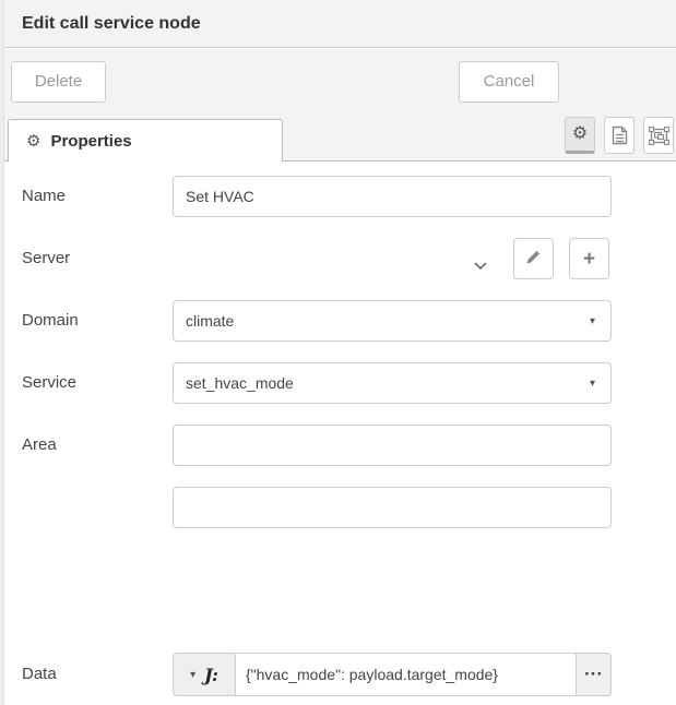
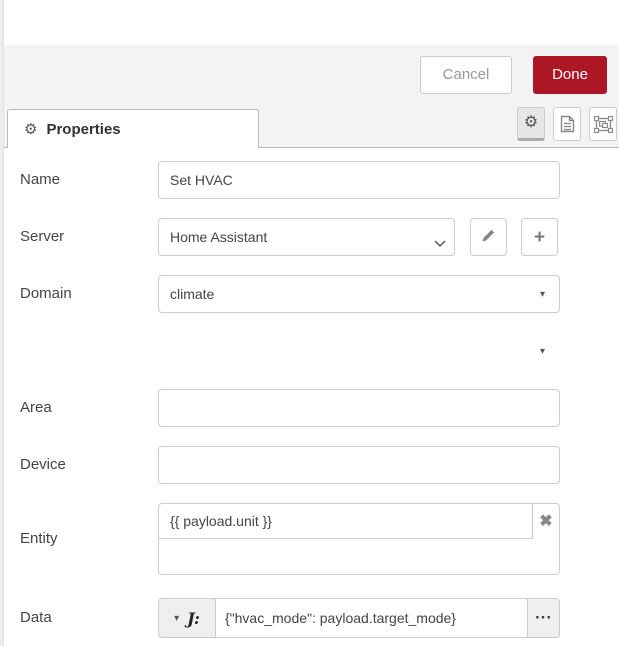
- Edit call service node
- Delete
  Cancel
+ Done
  ⚙
  Properties
  ⚙
  Name
  Set HVAC
  Server
+ Home Assistant
  +
  Domain
  climate
  ▾
- Service
- set_hvac_mode
  ▾
  Area
+ Device
+ Entity
+ {{ payload.unit }}
+ ✖
  Data
  ▾
  J:
  {"hvac_mode": payload.target_mode}
  ···
